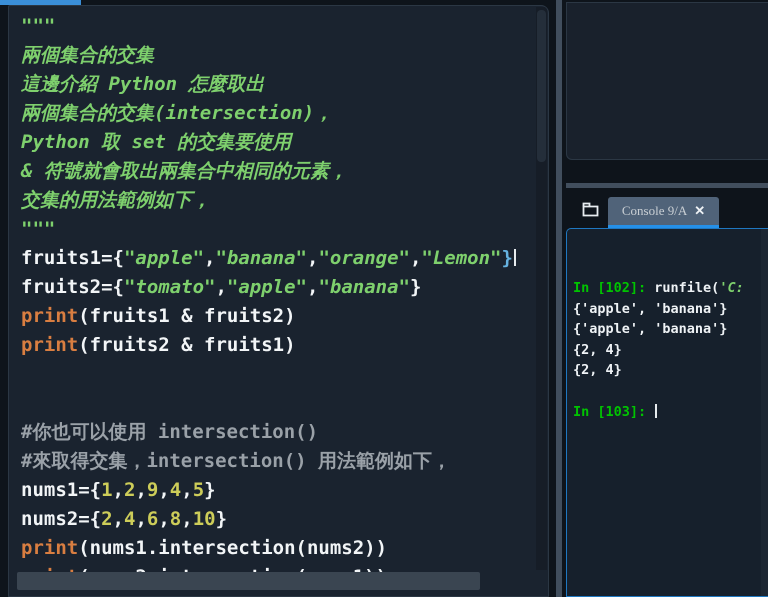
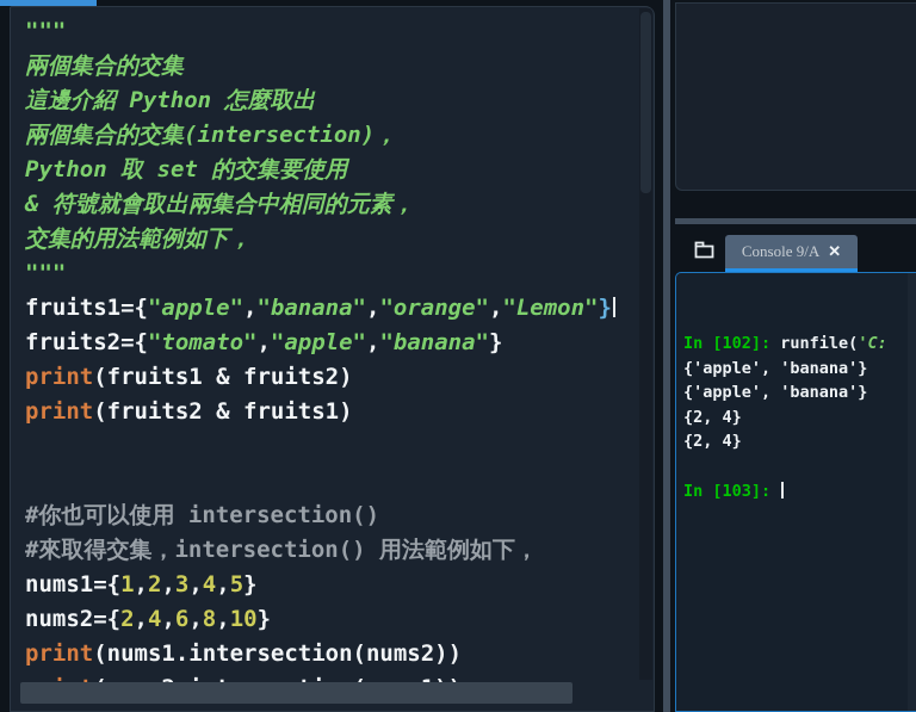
  """
  兩個集合的交集
  這邊介紹 Python 怎麼取出
  兩個集合的交集(intersection)，
  Python 取 set 的交集要使用
  & 符號就會取出兩集合中相同的元素，
  交集的用法範例如下，
  """
  fruits1={"apple","banana","orange","Lemon"}
  fruits2={"tomato","apple","banana"}
  print(fruits1 & fruits2)
  print(fruits2 & fruits1)
  #你也可以使用 intersection()
  #來取得交集，intersection() 用法範例如下，
- nums1={1,2,9,4,5}
+ nums1={1,2,3,4,5}
  nums2={2,4,6,8,10}
  print(nums1.intersection(nums2))
  Console 9/A
  ✕
  In [102]: runfile('C:
  {'apple', 'banana'}
  {'apple', 'banana'}
  {2, 4}
  {2, 4}
  In [103]:
